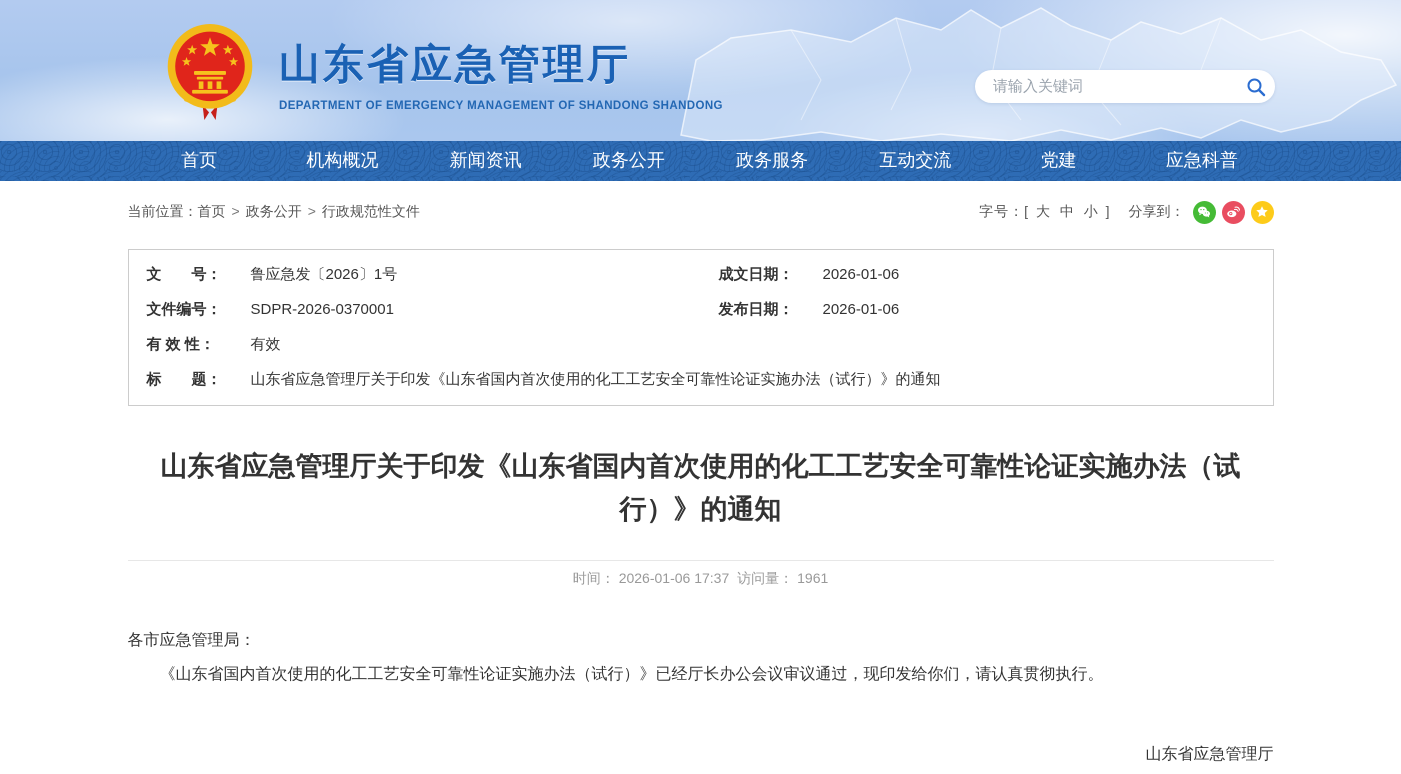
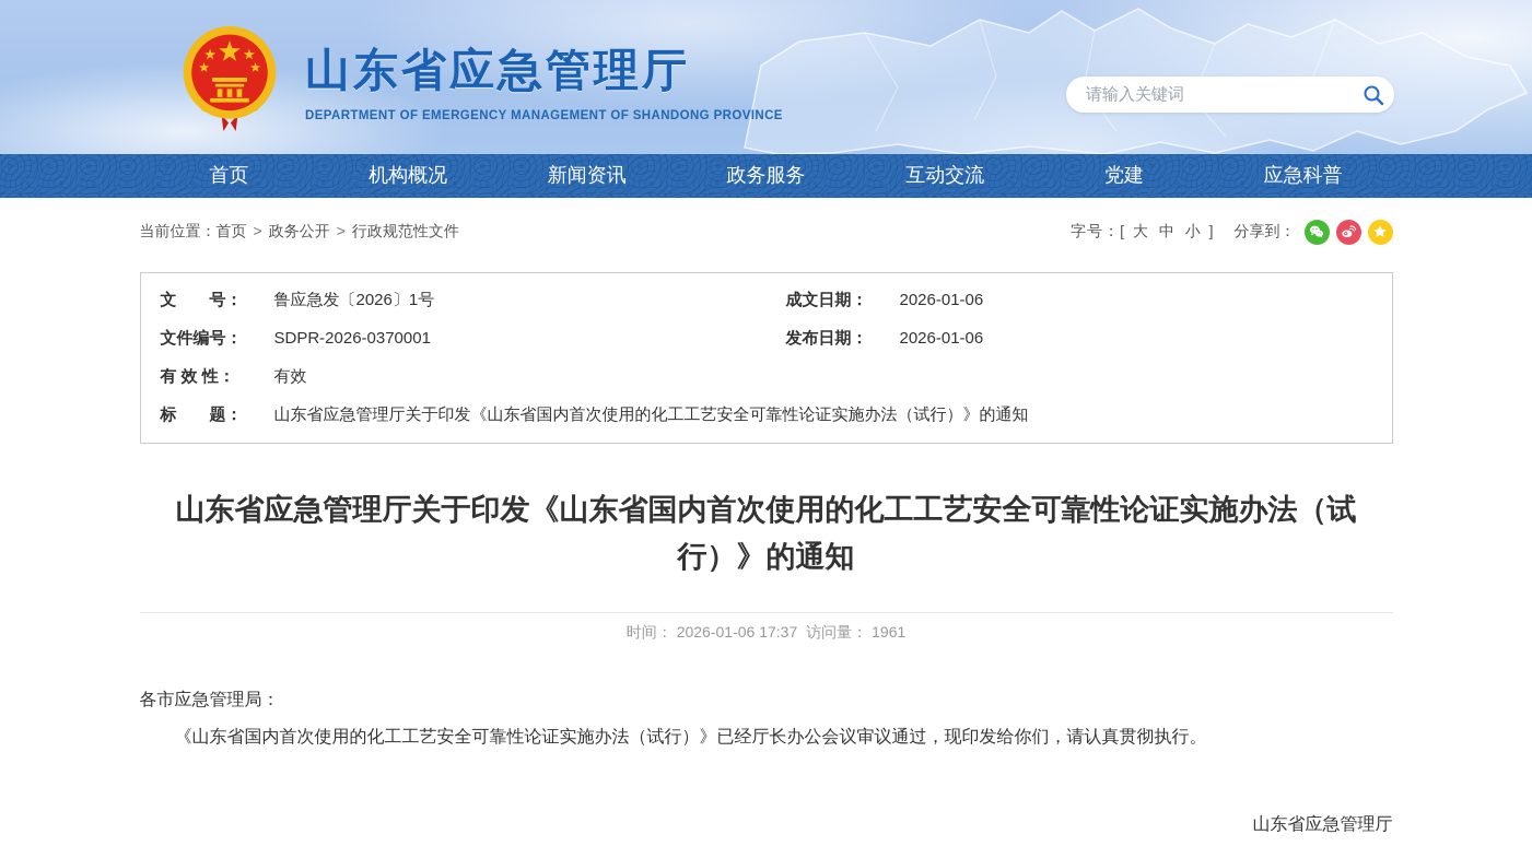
  山东省应急管理厅
- DEPARTMENT OF EMERGENCY MANAGEMENT OF SHANDONG SHANDONG
+ DEPARTMENT OF EMERGENCY MANAGEMENT OF SHANDONG PROVINCE
  请输入关键词
  首页
  机构概况
  新闻资讯
- 政务公开
  政务服务
  互动交流
  党建
  应急科普
  当前位置：首页 > 政务公开 > 行政规范性文件
  字号：[ 大 中 小 ]
  分享到：
  文 号：
  鲁应急发〔2026〕1号
  成文日期：
  2026-01-06
  文件编号：
  SDPR-2026-0370001
  发布日期：
  2026-01-06
  有 效 性：
  有效
  标 题：
  山东省应急管理厅关于印发《山东省国内首次使用的化工工艺安全可靠性论证实施办法（试行）》的通知
  山东省应急管理厅关于印发《山东省国内首次使用的化工工艺安全可靠性论证实施办法（试行）》的通知
  时间： 2026-01-06 17:37 访问量： 1961
  各市应急管理局：
  《山东省国内首次使用的化工工艺安全可靠性论证实施办法（试行）》已经厅长办公会议审议通过，现印发给你们，请认真贯彻执行。
  山东省应急管理厅
